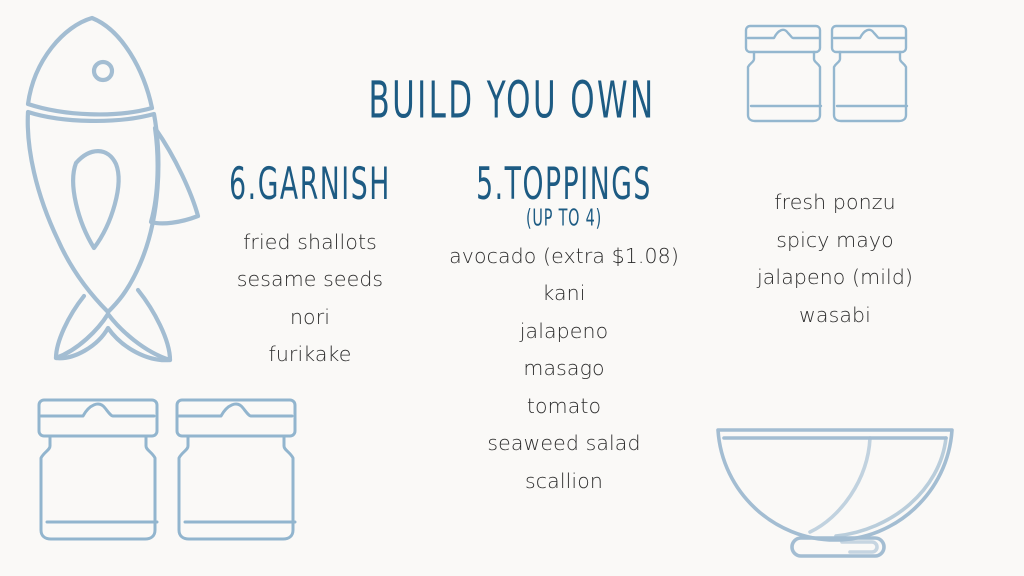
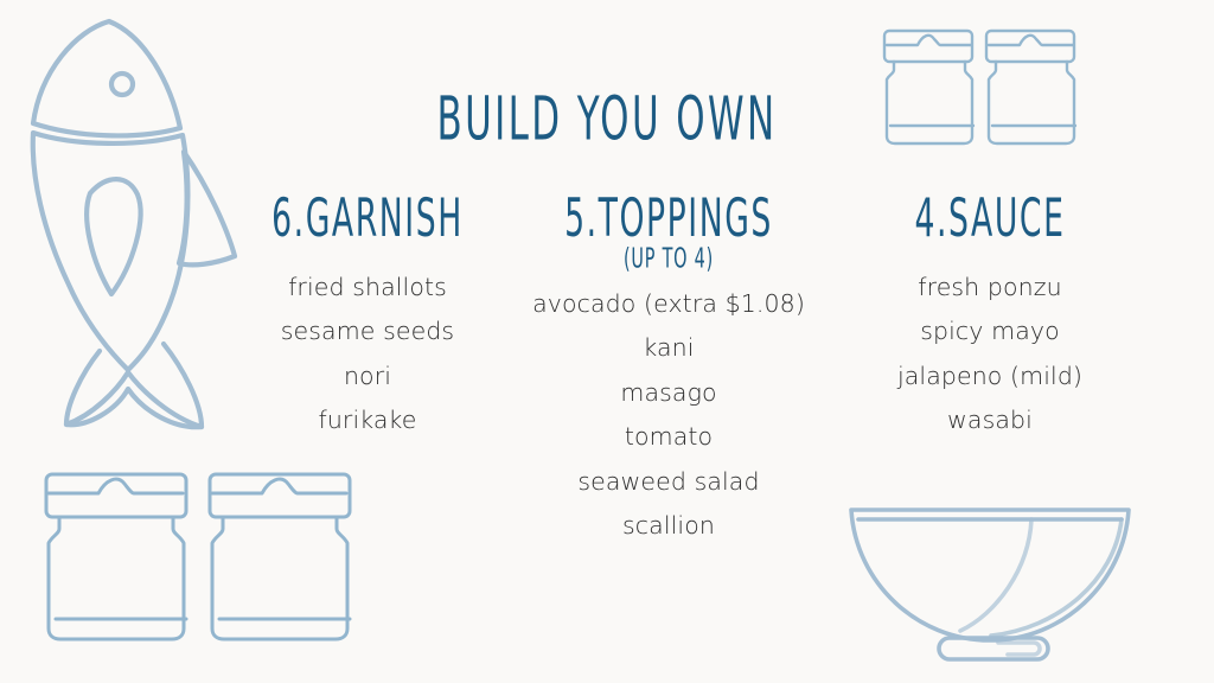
  BUILD YOU OWN
  6.GARNISH
  fried shallots
  sesame seeds
  nori
  furikake
  5.TOPPINGS
  (UP TO 4)
  avocado (extra $1.08)
  kani
- jalapeno
  masago
  tomato
  seaweed salad
  scallion
+ 4.SAUCE
  fresh ponzu
  spicy mayo
  jalapeno (mild)
  wasabi
